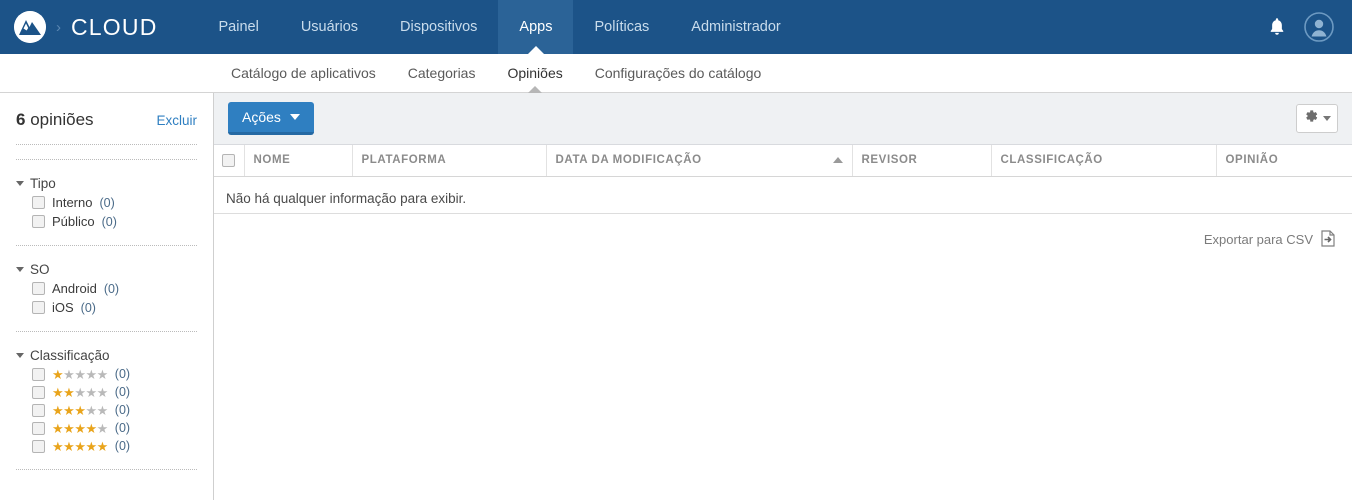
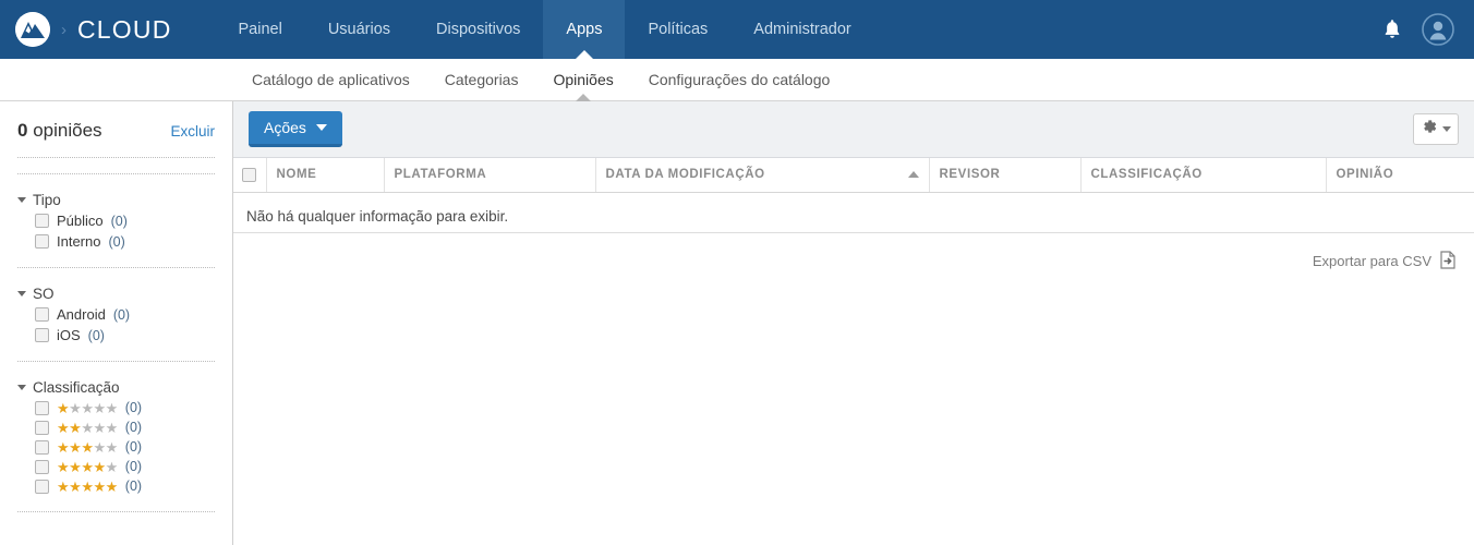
  ›
  CLOUD
  Painel
  Usuários
  Dispositivos
  Apps
  Políticas
  Administrador
  Catálogo de aplicativos
  Categorias
  Opiniões
  Configurações do catálogo
- 6 opiniões
+ 0 opiniões
  Excluir
  Tipo
- Interno
+ Público
  (0)
- Público
+ Interno
  (0)
  SO
  Android
  (0)
  iOS
  (0)
  Classificação
  ★★★★★
  (0)
  ★★★★★
  (0)
  ★★★★★
  (0)
  ★★★★★
  (0)
  ★★★★★
  (0)
  Ações
  	NOME	PLATAFORMA	DATA DA MODIFICAÇÃO	REVISOR	CLASSIFICAÇÃO	OPINIÃO
  Não há qualquer informação para exibir.
  Exportar para CSV
